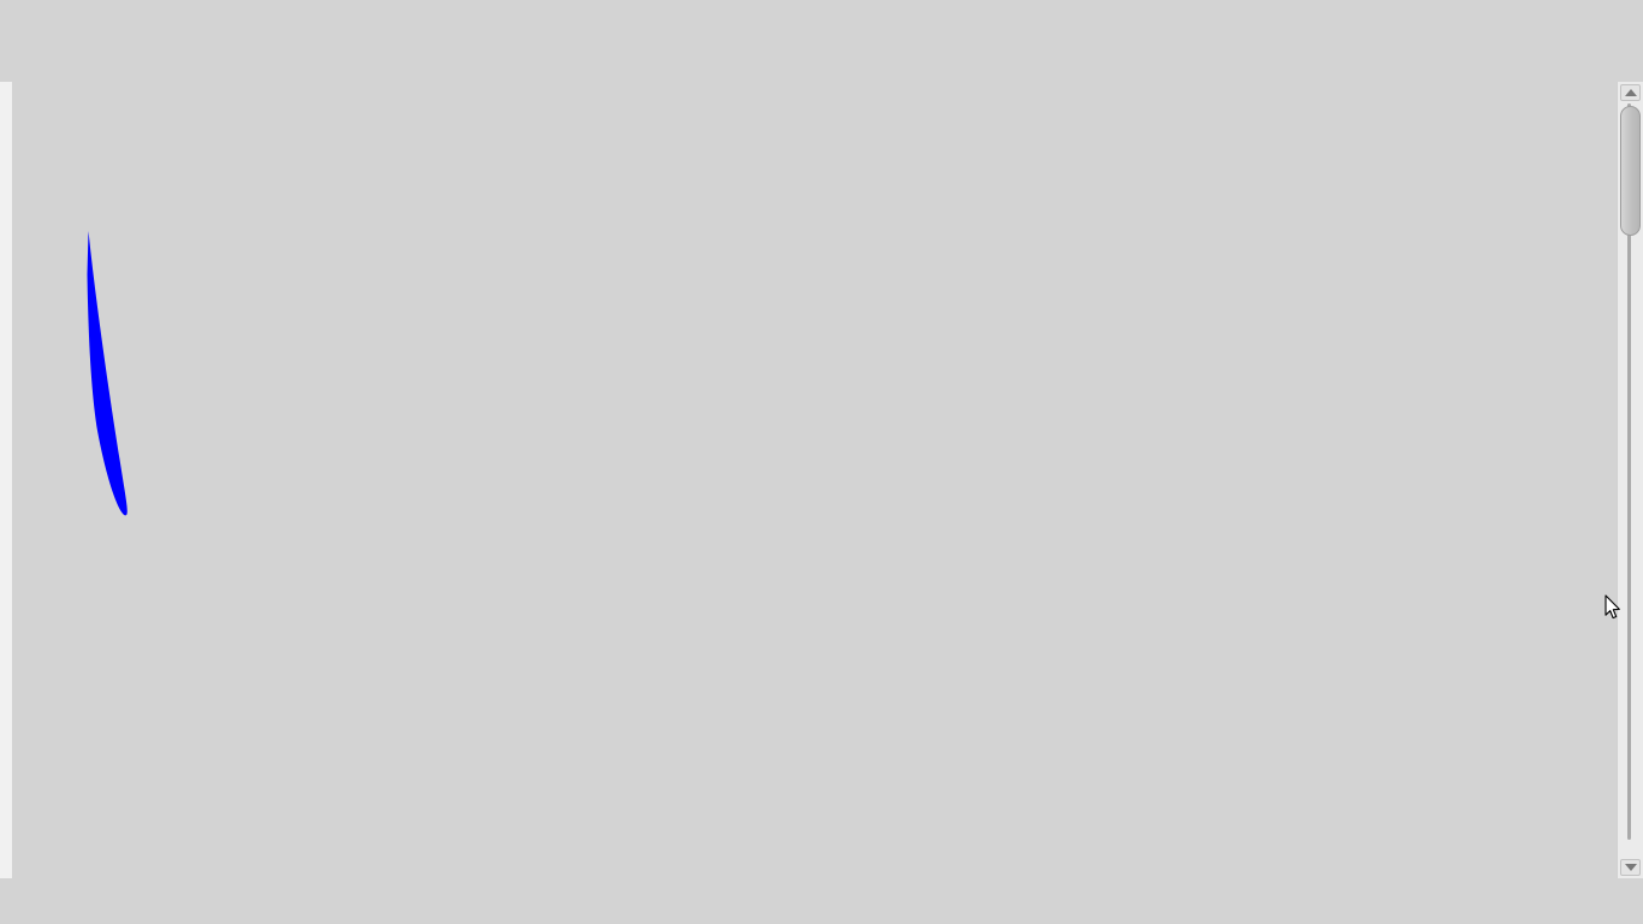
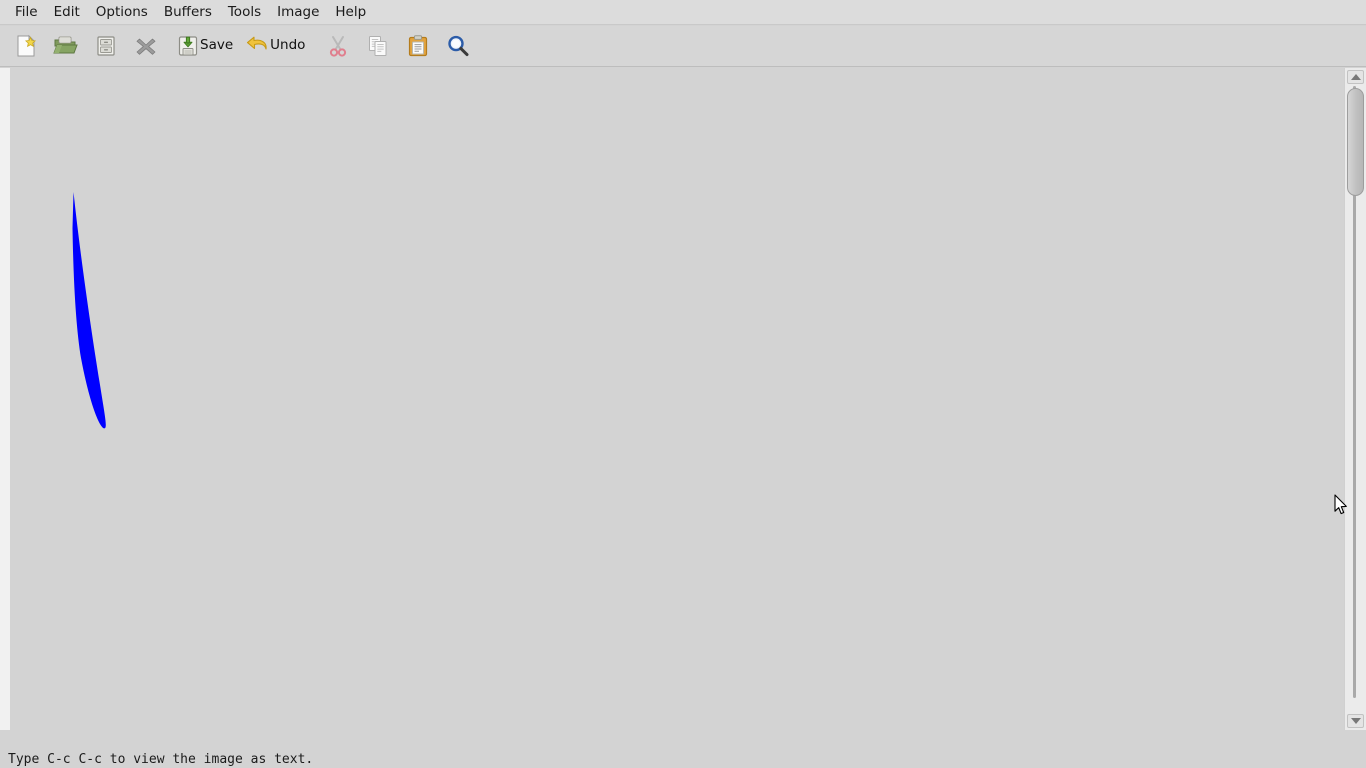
+ File
+ Edit
+ Options
+ Buffers
+ Tools
+ Image
+ Help
+ Save
+ Undo
+ Type C-c C-c to view the image as text.
